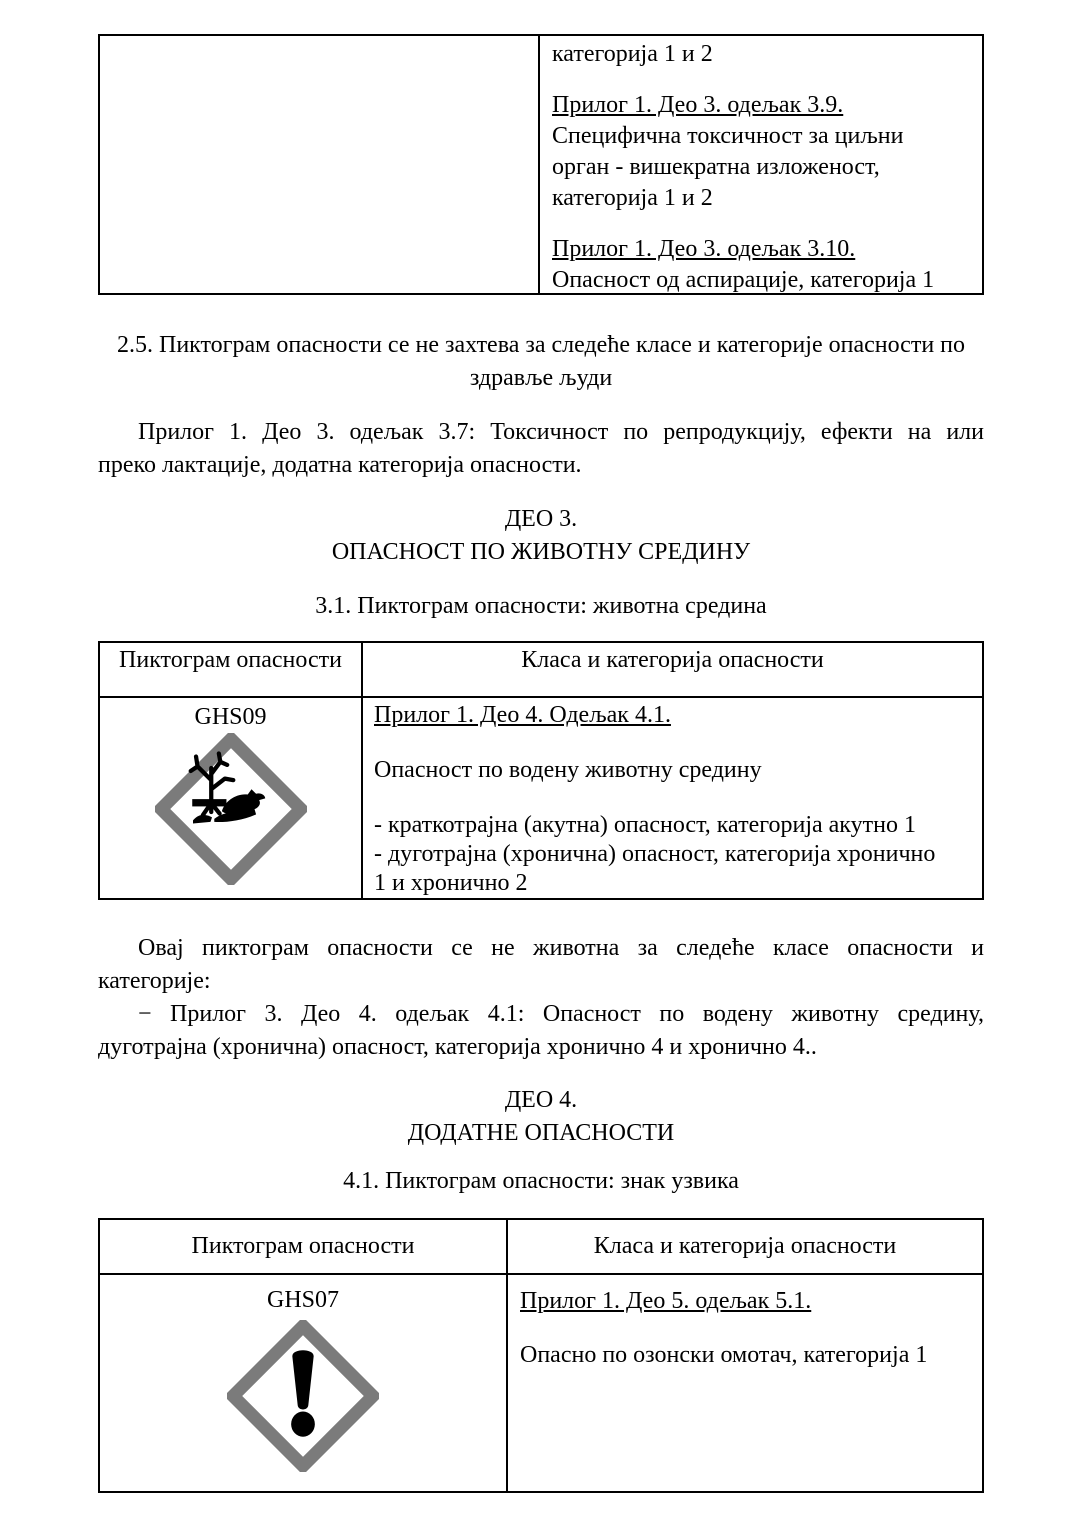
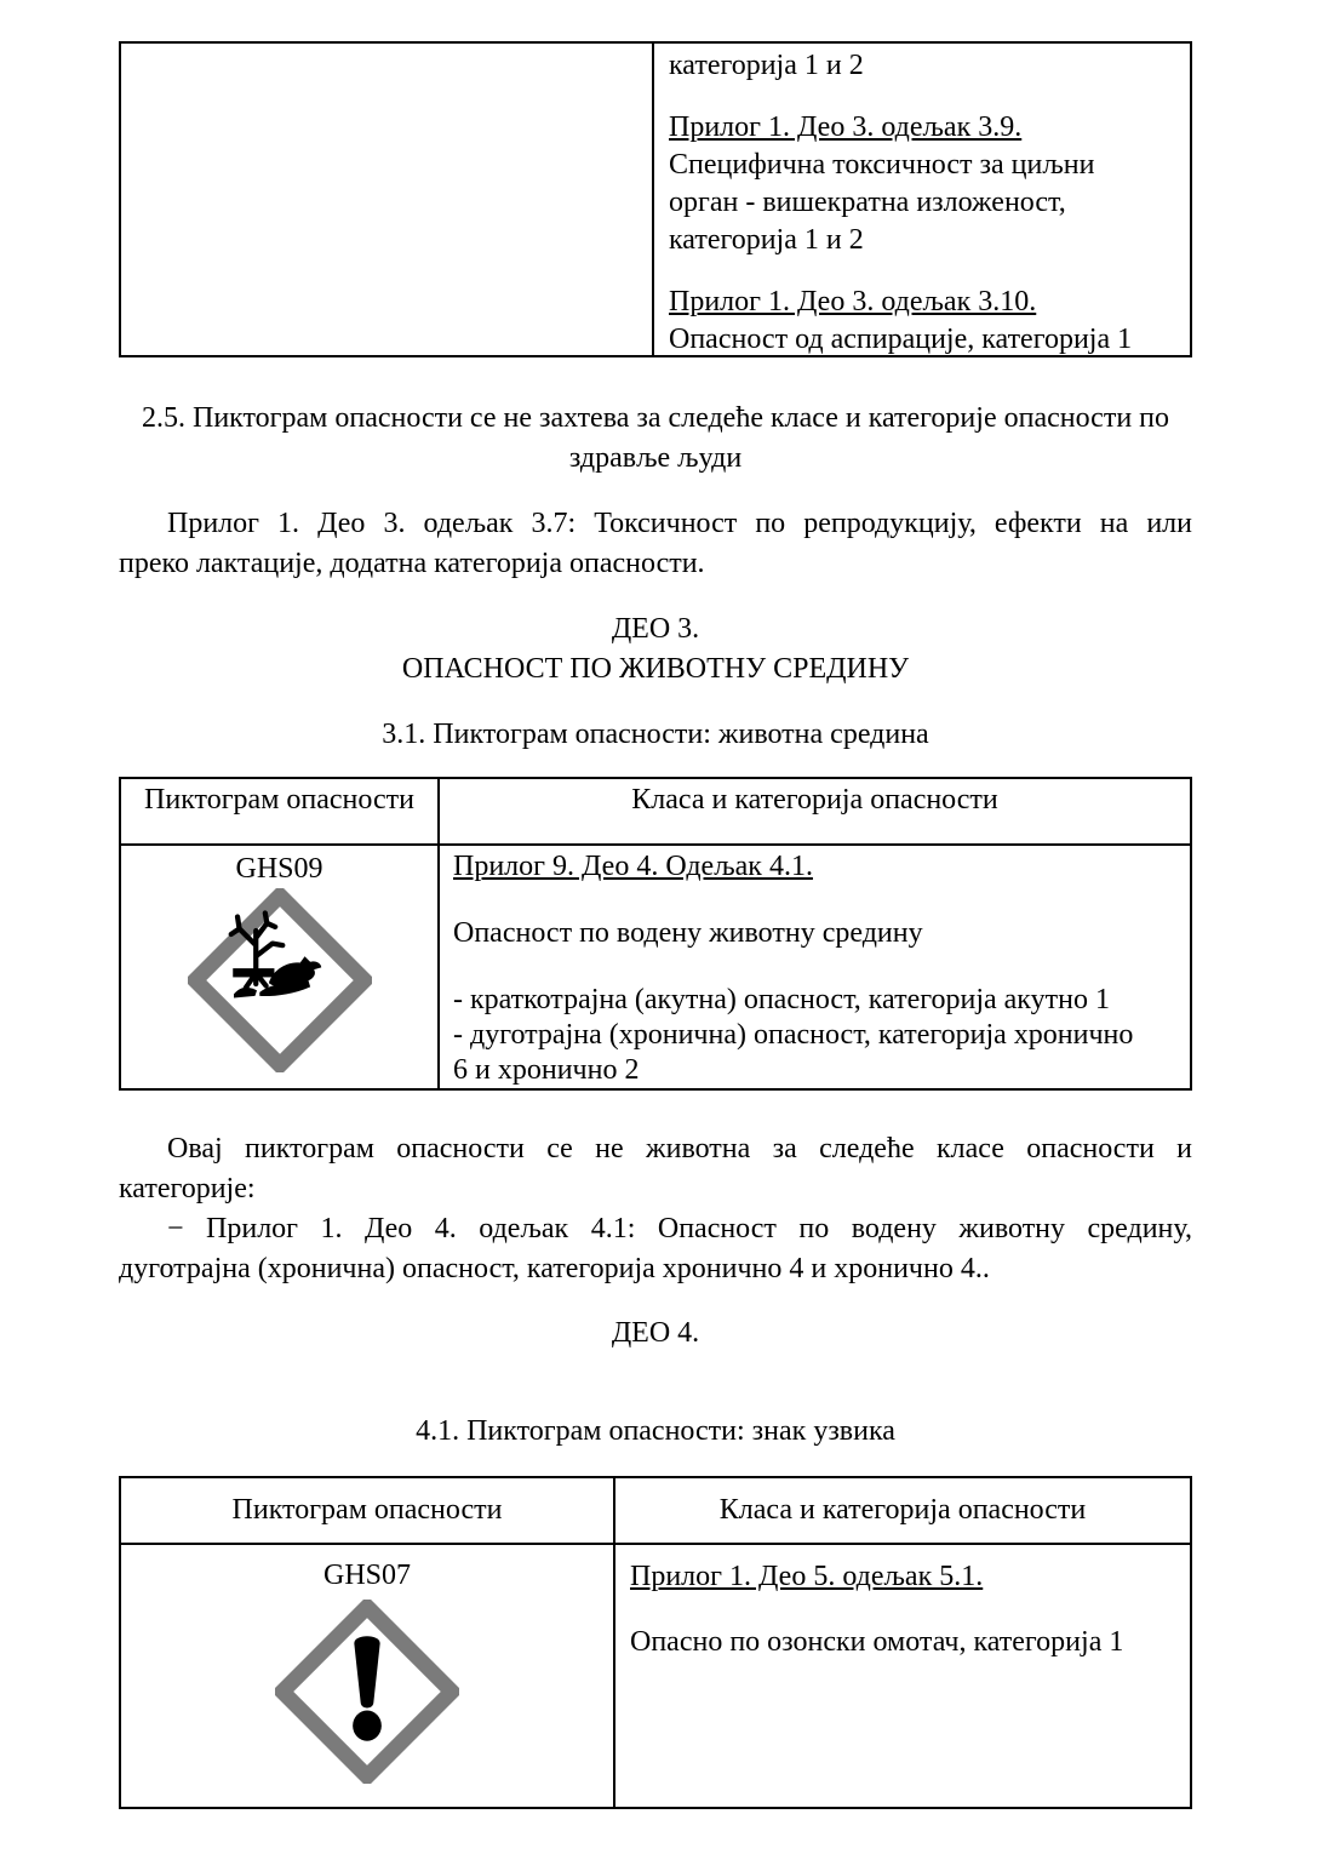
  категорија 1 и 2
  Прилог 1. Део 3. одељак 3.9.
  Специфична токсичност за циљни
  орган - вишекратна изложеност,
  категорија 1 и 2
  Прилог 1. Део 3. одељак 3.10.
  Опасност од аспирације, категорија 1
  2.5. Пиктограм опасности се не захтева за следеће класе и категорије опасности по
  здравље људи
  Прилог 1. Део 3. одељак 3.7: Токсичност по репродукцију, ефекти на или
  преко лактације, додатна категорија опасности.
  ДЕО 3.
  ОПАСНОСТ ПО ЖИВОТНУ СРЕДИНУ
  3.1. Пиктограм опасности: животна средина
  Пиктограм опасности
  Класа и категорија опасности
  GHS09
- Прилог 1. Део 4. Одељак 4.1.
+ Прилог 9. Део 4. Одељак 4.1.
  Опасност по водену животну средину
  - краткотрајна (акутна) опасност, категорија акутно 1
  - дуготрајна (хронична) опасност, категорија хронично
- 1 и хронично 2
+ 6 и хронично 2
  Овај пиктограм опасности се не животна за следеће класе опасности и
  категорије:
- − Прилог 3. Део 4. одељак 4.1: Опасност по водену животну средину,
+ − Прилог 1. Део 4. одељак 4.1: Опасност по водену животну средину,
  дуготрајна (хронична) опасност, категорија хронично 4 и хронично 4..
  ДЕО 4.
- ДОДАТНЕ ОПАСНОСТИ
  4.1. Пиктограм опасности: знак узвика
  Пиктограм опасности
  Класа и категорија опасности
  GHS07
  Прилог 1. Део 5. одељак 5.1.
  Опасно по озонски омотач, категорија 1
